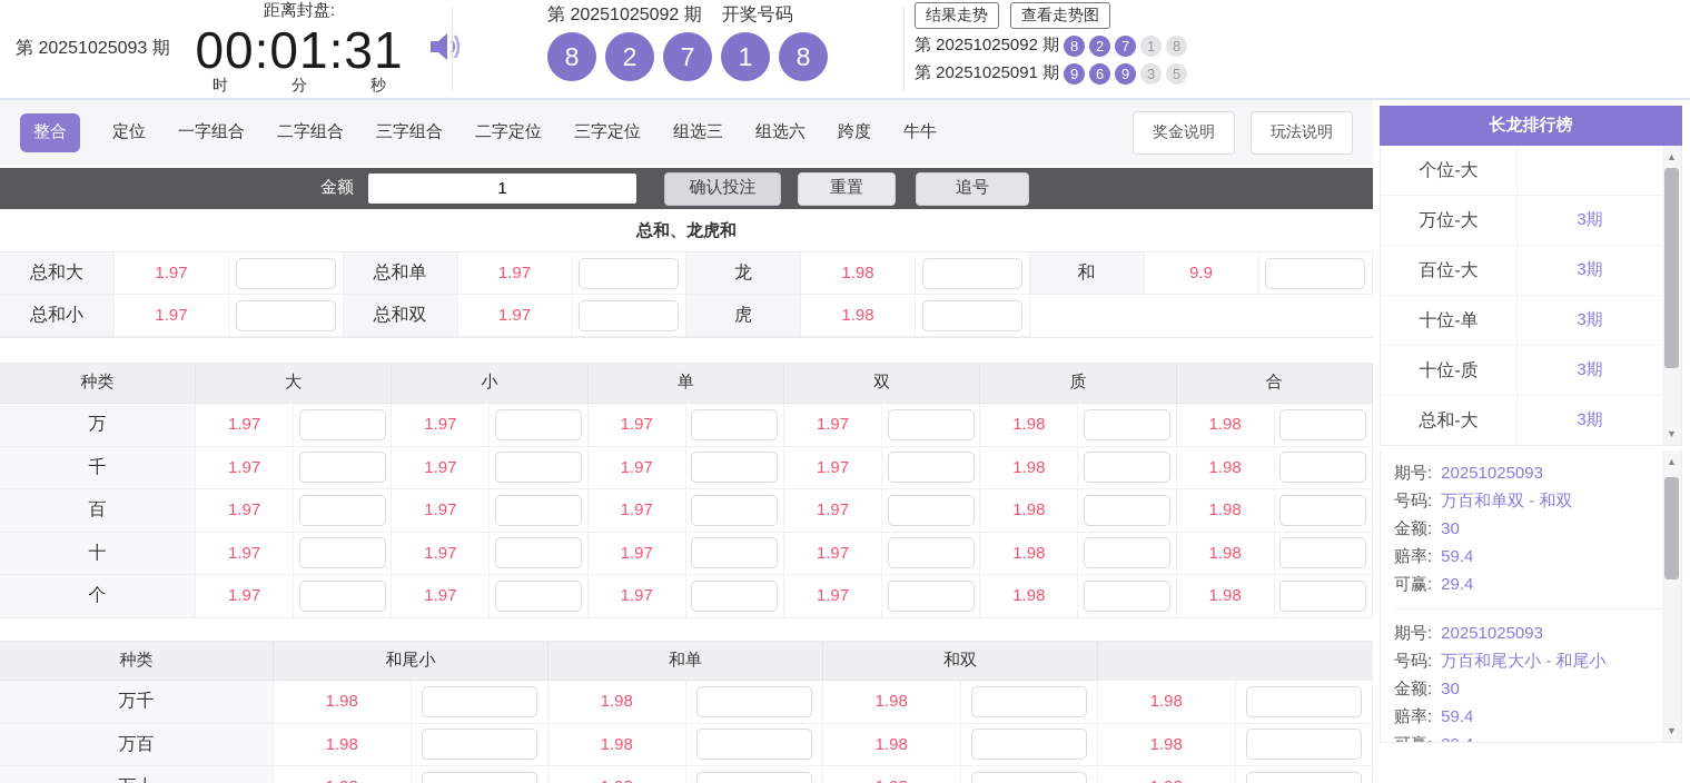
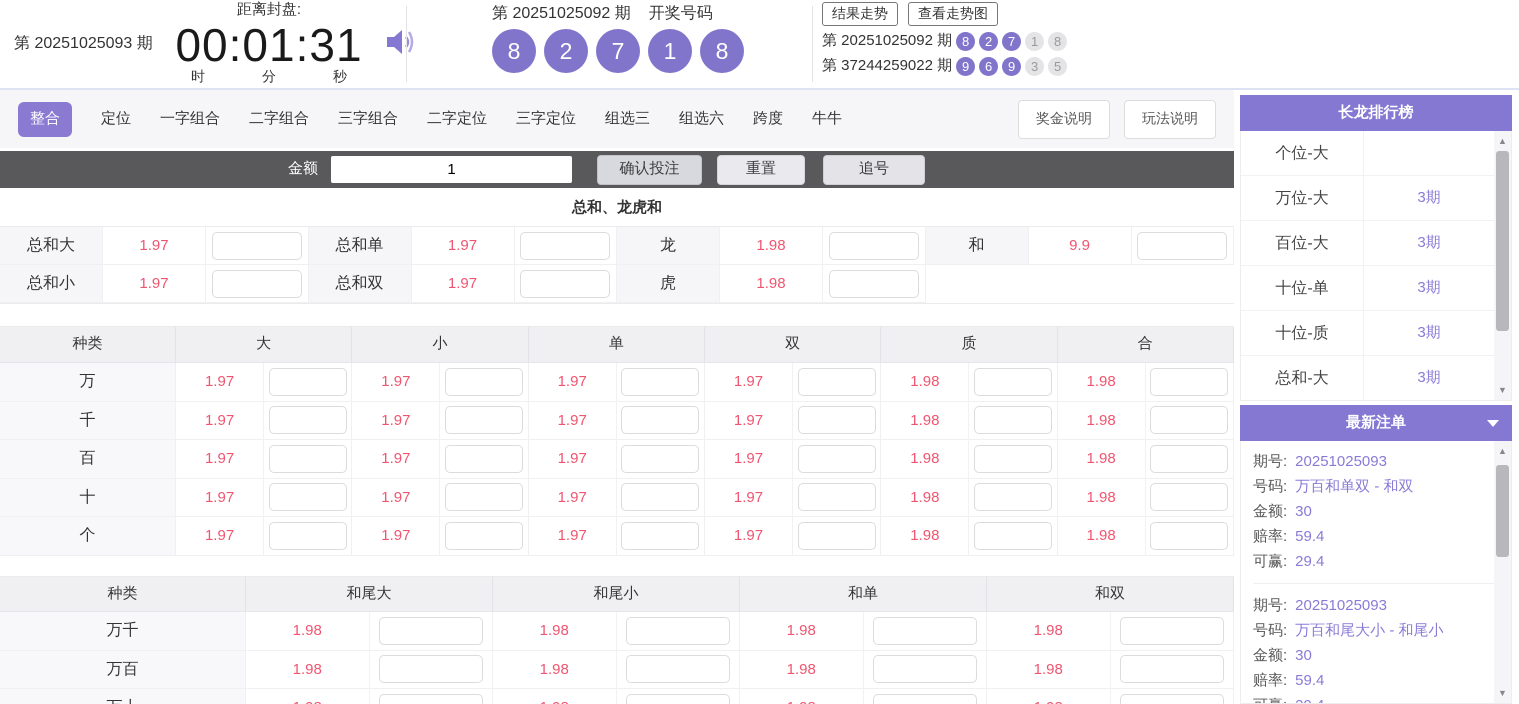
  第 20251025093 期
  距离封盘:
  00:01:31
  时
  分
  秒
  第 20251025092 期
  开奖号码
  8
  2
  7
  1
  8
  结果走势
  查看走势图
  第 20251025092 期
  8
  2
  7
  1
  8
- 第 20251025091 期
+ 第 37244259022 期
  9
  6
  9
  3
  5
  整合
  定位
  一字组合
  二字组合
  三字组合
  二字定位
  三字定位
  组选三
  组选六
  跨度
  牛牛
  奖金说明
  玩法说明
  金额
  1
  确认投注
  重置
  追号
  总和、龙虎和
  总和大
  1.97
  总和单
  1.97
  龙
  1.98
  和
  9.9
  总和小
  1.97
  总和双
  1.97
  虎
  1.98
  种类
  大
  小
  单
  双
  质
  合
  万
  1.97
  1.97
  1.97
  1.97
  1.98
  1.98
  千
  1.97
  1.97
  1.97
  1.97
  1.98
  1.98
  百
  1.97
  1.97
  1.97
  1.97
  1.98
  1.98
  十
  1.97
  1.97
  1.97
  1.97
  1.98
  1.98
  个
  1.97
  1.97
  1.97
  1.97
  1.98
  1.98
  种类
+ 和尾大
  和尾小
  和单
  和双
  万千
  1.98
  1.98
  1.98
  1.98
  万百
  1.98
  1.98
  1.98
  1.98
  长龙排行榜
  个位-大
  万位-大
  3期
  百位-大
  3期
  十位-单
  3期
  十位-质
  3期
  总和-大
  3期
  ▲
  ▼
+ 最新注单
  期号:
  20251025093
  号码:
  万百和单双 - 和双
  金额:
  30
  赔率:
  59.4
  可赢:
  29.4
  期号:
  20251025093
  号码:
  万百和尾大小 - 和尾小
  金额:
  30
  赔率:
  59.4
  ▲
  ▼
